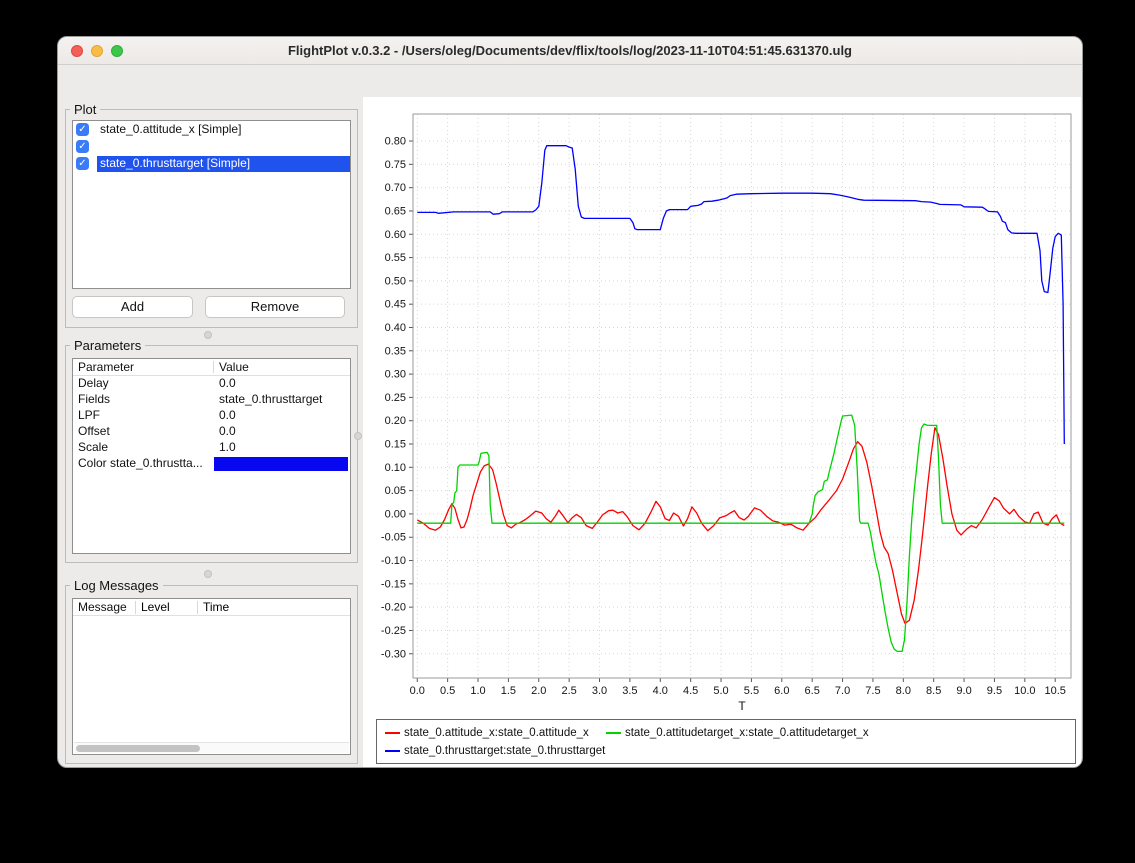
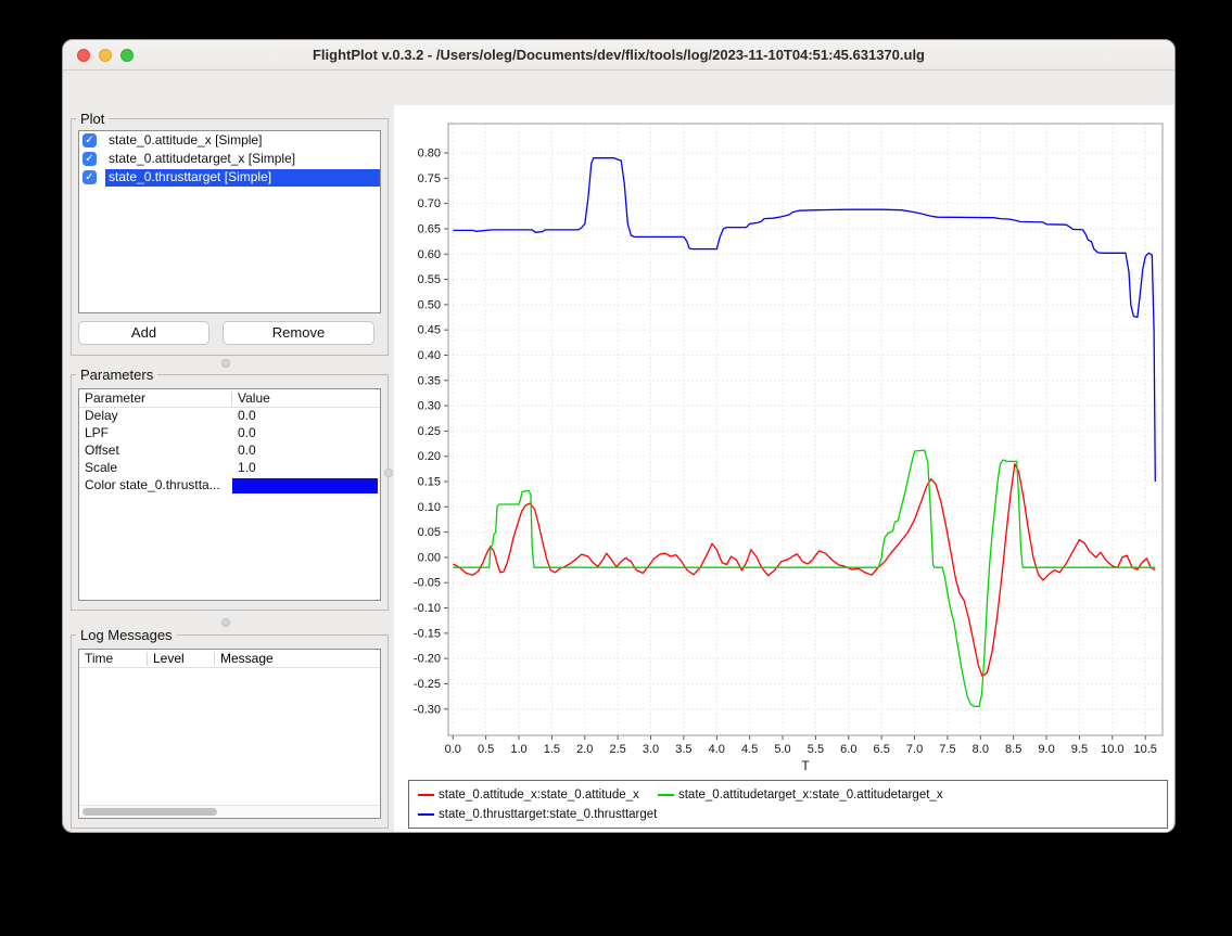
  FlightPlot v.0.3.2 - /Users/oleg/Documents/dev/flix/tools/log/2023-11-10T04:51:45.631370.ulg
  Plot
  ✓
  state_0.attitude_x [Simple]
  ✓
+ state_0.attitudetarget_x [Simple]
  ✓
  state_0.thrusttarget [Simple]
  Add
  Remove
  Parameters
  Parameter
  Value
  Delay
  0.0
- Fields
- state_0.thrusttarget
  LPF
  0.0
  Offset
  0.0
  Scale
  1.0
  Color state_0.thrustta...
  Log Messages
- Message
+ Time
  Level
- Time
+ Message
  -0.30
  -0.25
  -0.20
  -0.15
  -0.10
  -0.05
  0.00
  0.05
  0.10
  0.15
  0.20
  0.25
  0.30
  0.35
  0.40
  0.45
  0.50
  0.55
  0.60
  0.65
  0.70
  0.75
  0.80
  0.0
  0.5
  1.0
  1.5
  2.0
  2.5
  3.0
  3.5
  4.0
  4.5
  5.0
  5.5
  6.0
  6.5
  7.0
  7.5
  8.0
  8.5
  9.0
  9.5
  10.0
  10.5
  T
  state_0.attitude_x:state_0.attitude_x state_0.attitudetarget_x:state_0.attitudetarget_x
  state_0.thrusttarget:state_0.thrusttarget
